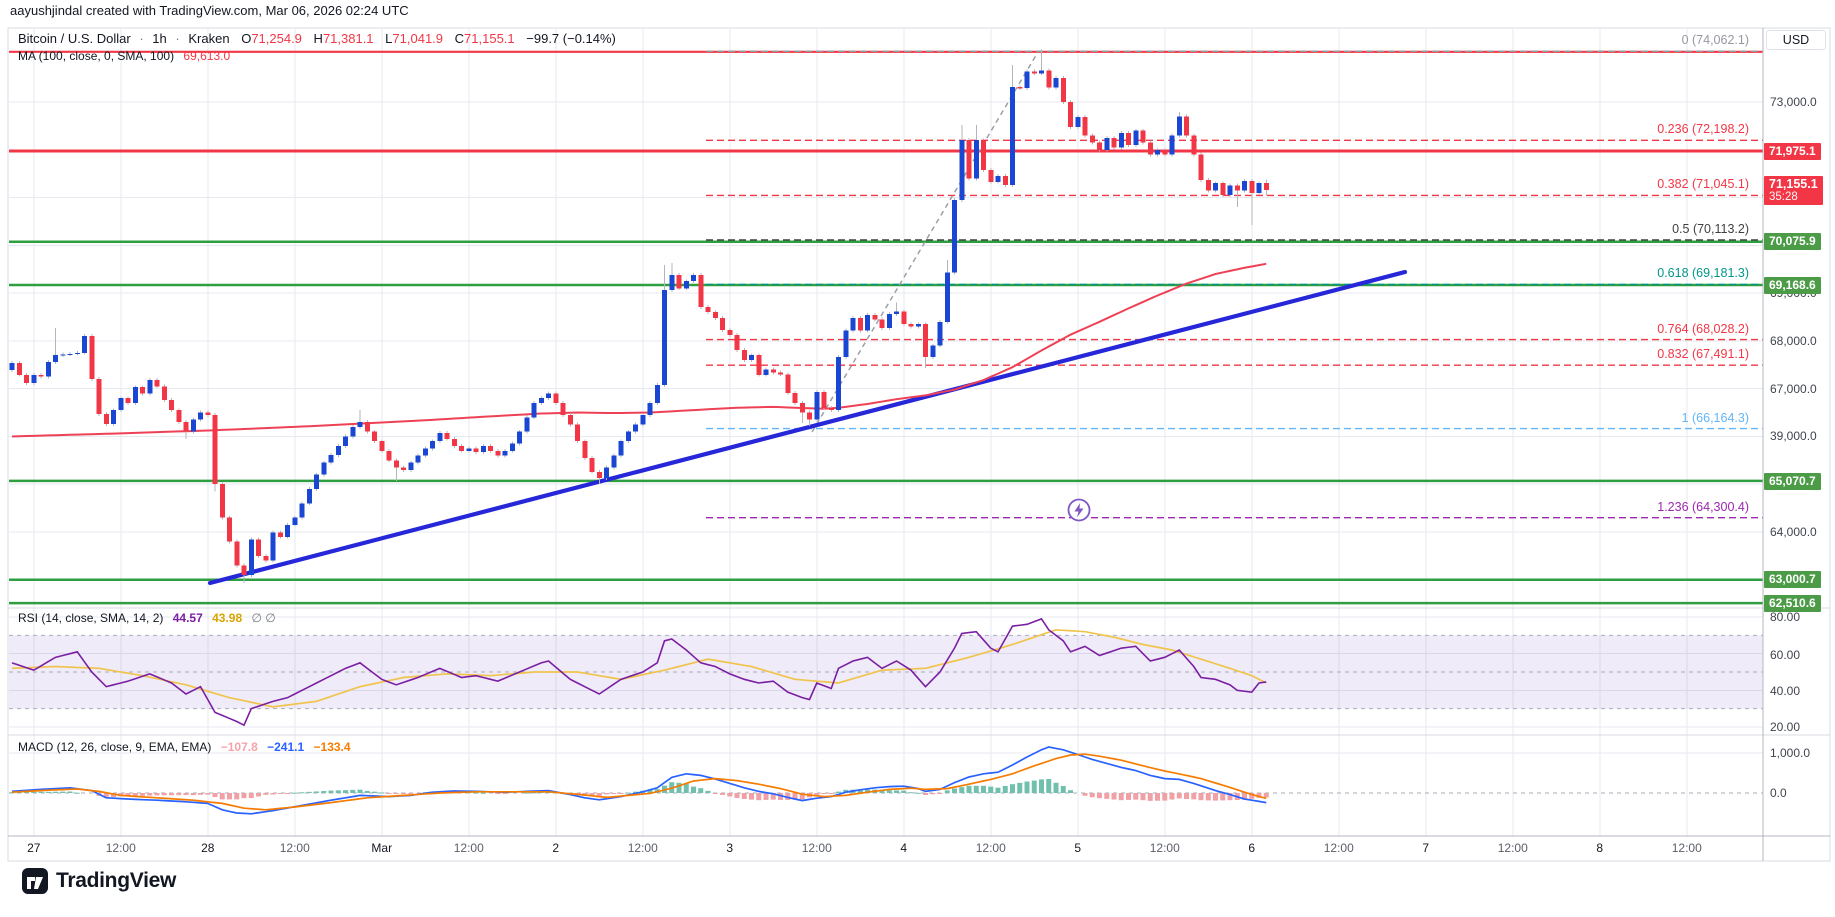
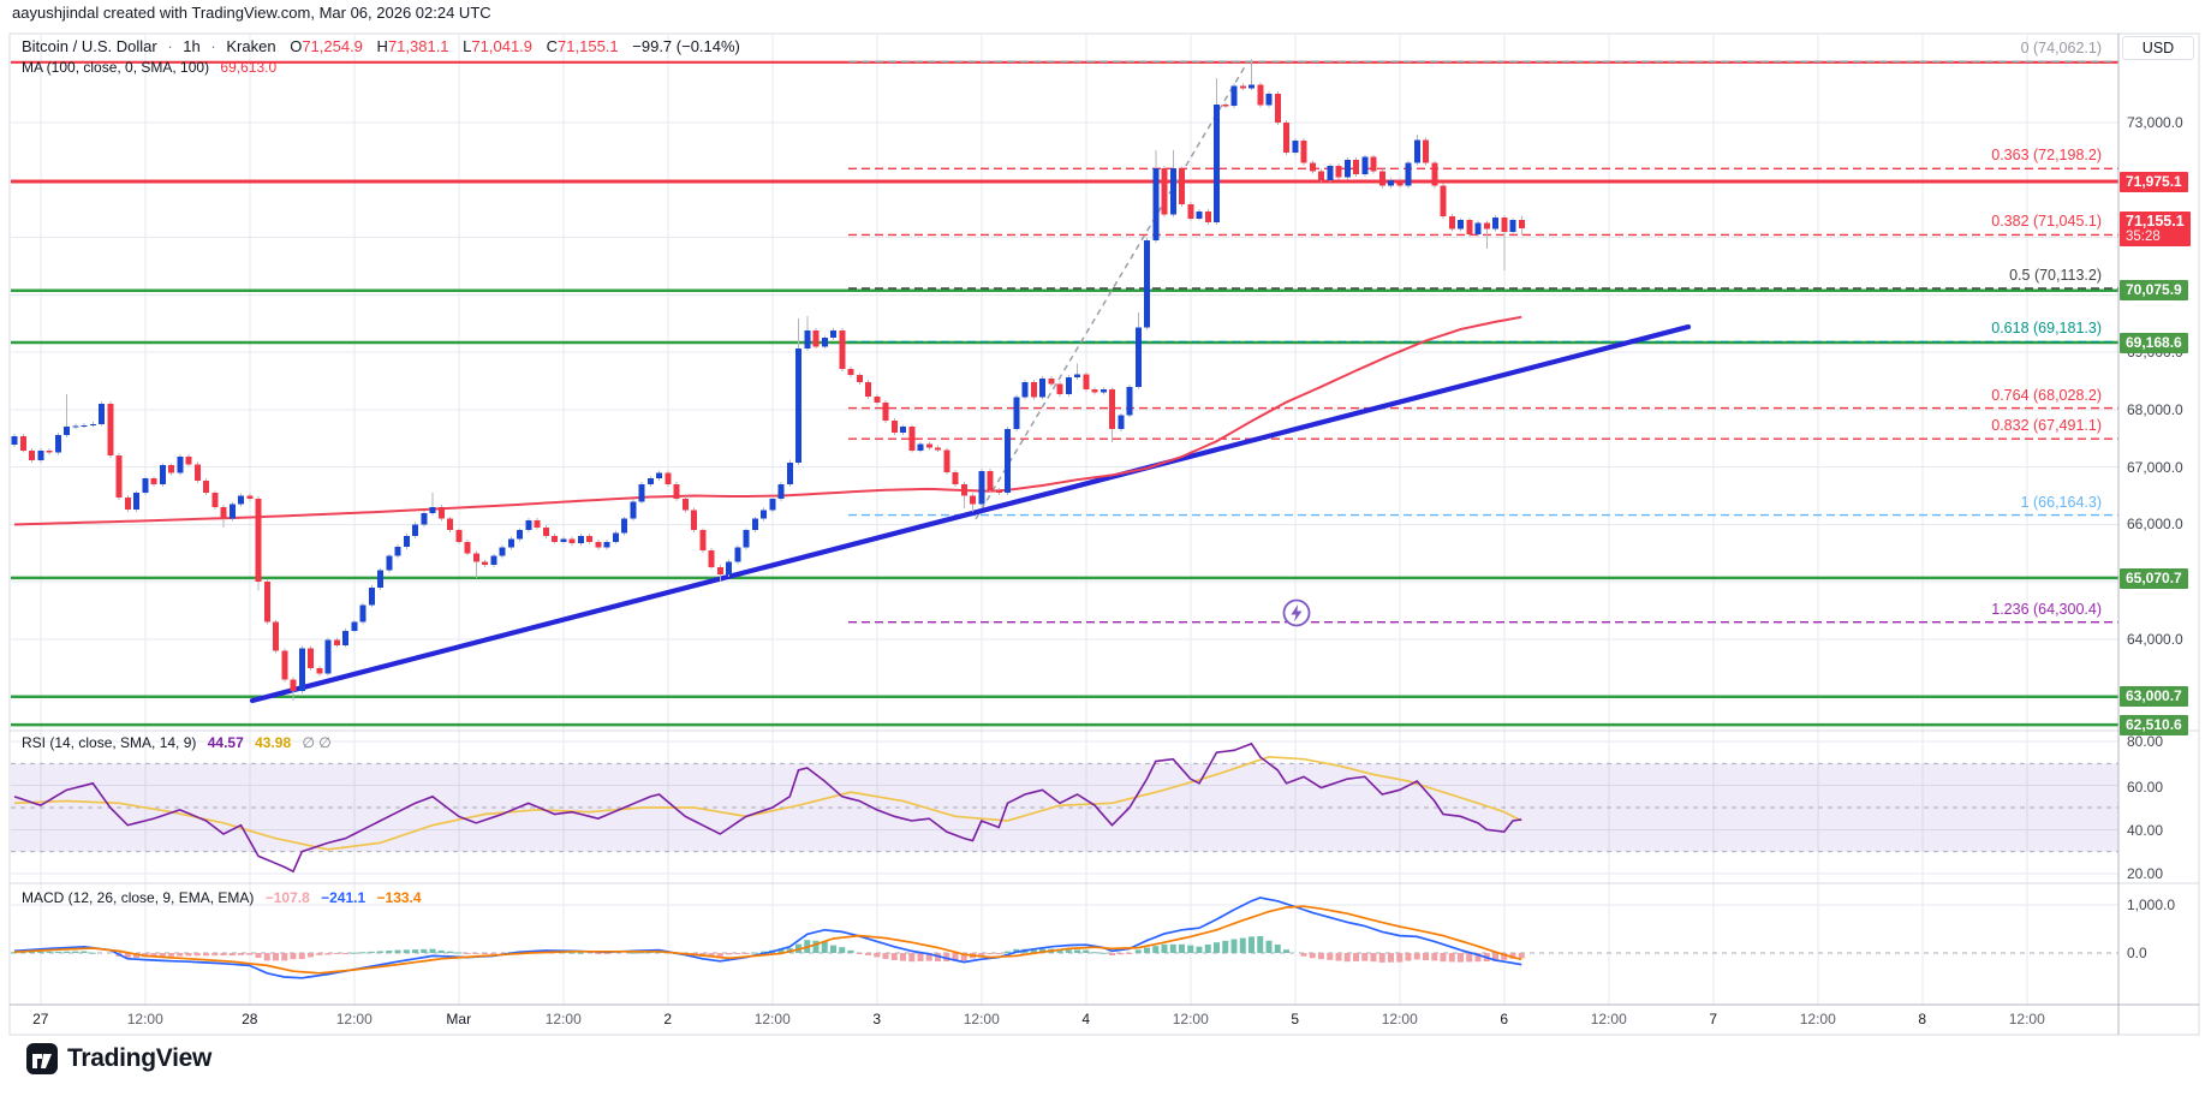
  aayushjindal created with TradingView.com, Mar 06, 2026 02:24 UTC
  Bitcoin / U.S. Dollar · 1h · Kraken O71,254.9 H71,381.1 L71,041.9 C71,155.1 −99.7 (−0.14%)
  MA (100, close, 0, SMA, 100) 69,613.0
- RSI (14, close, SMA, 14, 2) 44.57 43.98 ∅ ∅
+ RSI (14, close, SMA, 14, 9) 44.57 43.98 ∅ ∅
  MACD (12, 26, close, 9, EMA, EMA) −107.8 −241.1 −133.4
  USD
  73,000.0
  68,000.0
  67,000.0
- 39,000.0
+ 66,000.0
  64,000.0
  80.00
  60.00
  40.00
  20.00
  1,000.0
  0.0
  71,975.1
  70,075.9
  69,168.6
  65,070.7
  63,000.7
  62,510.6
  71,155.1
  35:28
  0 (74,062.1)
- 0.236 (72,198.2)
+ 0.363 (72,198.2)
  0.382 (71,045.1)
  0.5 (70,113.2)
  0.618 (69,181.3)
  0.764 (68,028.2)
  0.832 (67,491.1)
  1 (66,164.3)
  1.236 (64,300.4)
  27
  12:00
  28
  12:00
  Mar
  12:00
  2
  12:00
  3
  12:00
  4
  12:00
  5
  12:00
  6
  12:00
  7
  12:00
  8
  12:00
  TradingView
